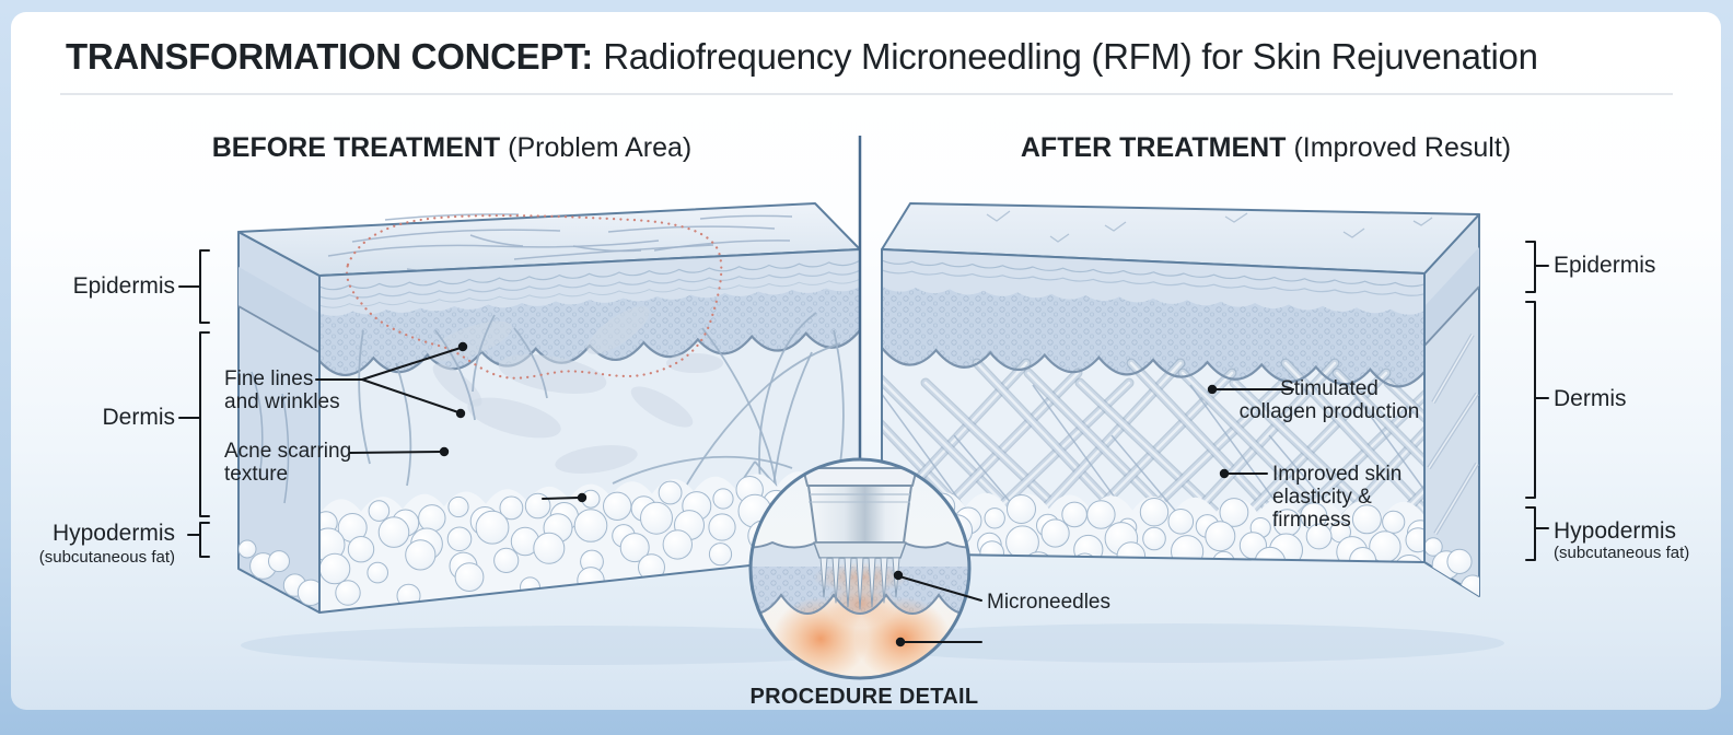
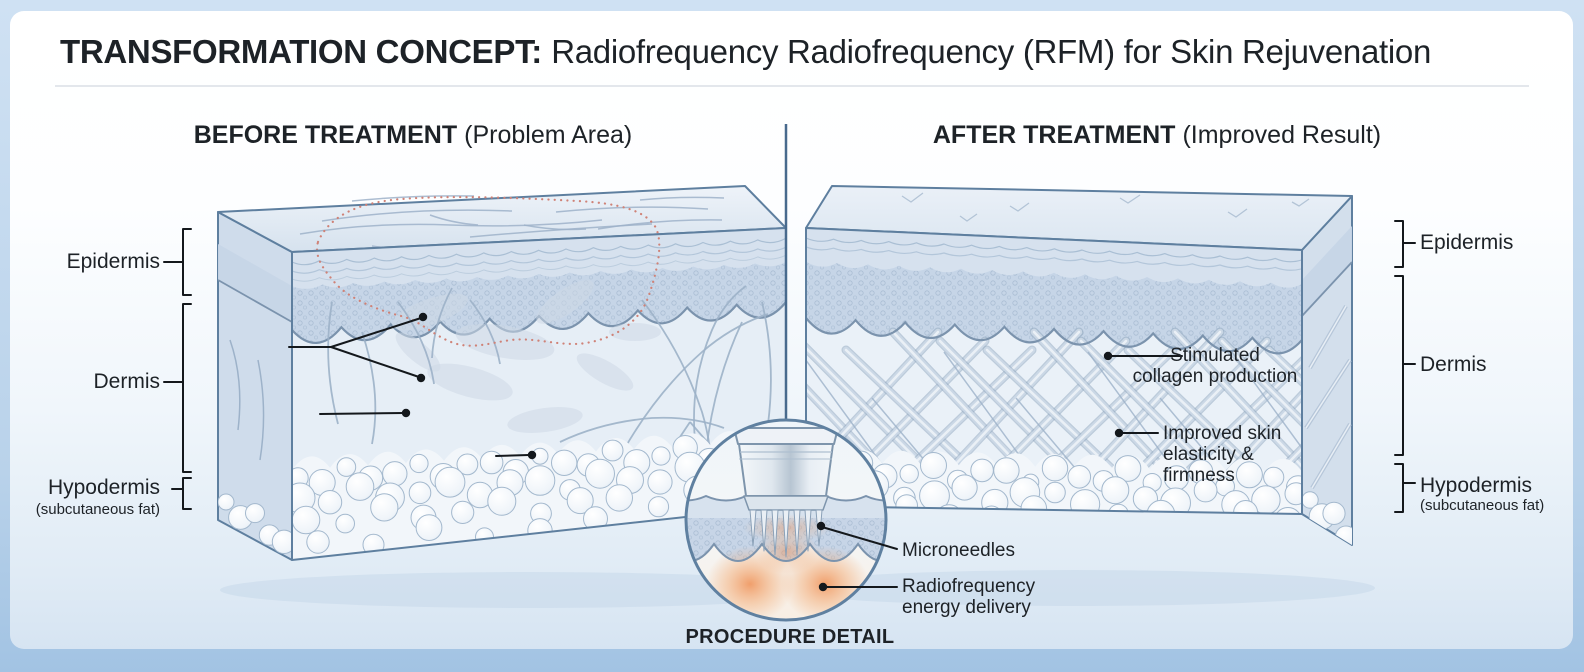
- TRANSFORMATION CONCEPT: Radiofrequency Microneedling (RFM) for Skin Rejuvenation
+ TRANSFORMATION CONCEPT: Radiofrequency Radiofrequency (RFM) for Skin Rejuvenation
  BEFORE TREATMENT (Problem Area)
  AFTER TREATMENT (Improved Result)
  Epidermis
  Dermis
  Hypodermis
  (subcutaneous fat)
  Epidermis
  Dermis
  Hypodermis
  (subcutaneous fat)
- Fine lines
- and wrinkles
- Acne scarring
- texture
  Stimulated
  collagen production
  Improved skin
  elasticity &
  firmness
  Microneedles
+ Radiofrequency
+ energy delivery
  PROCEDURE DETAIL
